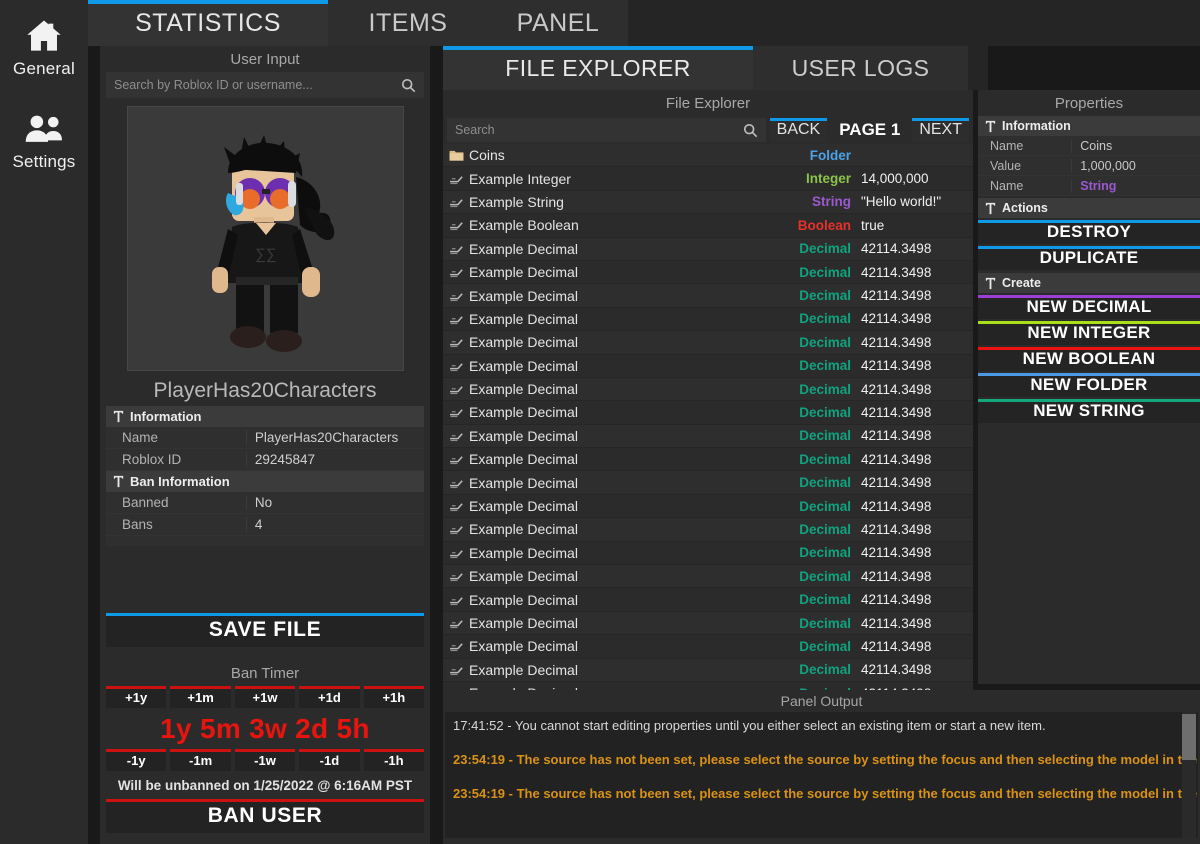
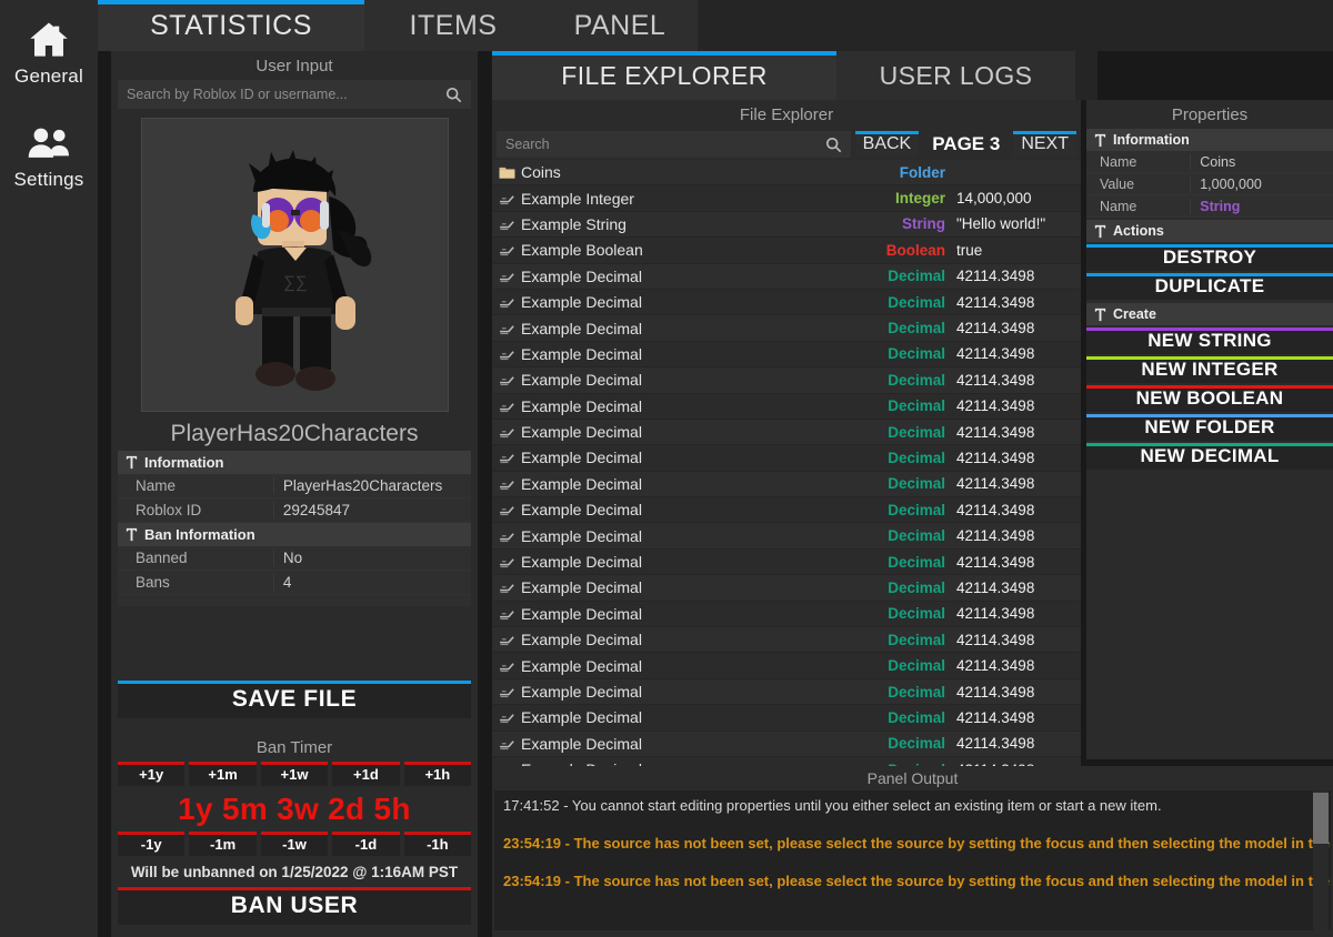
  General
  Settings
  STATISTICS
  ITEMS
  PANEL
  FILE EXPLORER
  USER LOGS
  User Input
  Search by Roblox ID or username...
  ∑∑
  PlayerHas20Characters
  Information
  Name
  PlayerHas20Characters
  Roblox ID
  29245847
  Ban Information
  Banned
  No
  Bans
  4
  SAVE FILE
  Ban Timer
  +1y
  +1m
  +1w
  +1d
  +1h
  1y 5m 3w 2d 5h
  -1y
  -1m
  -1w
  -1d
  -1h
- Will be unbanned on 1/25/2022 @ 6:16AM PST
+ Will be unbanned on 1/25/2022 @ 1:16AM PST
  BAN USER
  File Explorer
  Search
  BACK
- PAGE 1
+ PAGE 3
  NEXT
  Coins
  Folder
  Example Integer
  Integer
  14,000,000
  Example String
  String
  "Hello world!"
  Example Boolean
  Boolean
  true
  Example Decimal
  Decimal
  42114.3498
  Example Decimal
  Decimal
  42114.3498
  Example Decimal
  Decimal
  42114.3498
  Example Decimal
  Decimal
  42114.3498
  Example Decimal
  Decimal
  42114.3498
  Example Decimal
  Decimal
  42114.3498
  Example Decimal
  Decimal
  42114.3498
  Example Decimal
  Decimal
  42114.3498
  Example Decimal
  Decimal
  42114.3498
  Example Decimal
  Decimal
  42114.3498
  Example Decimal
  Decimal
  42114.3498
  Example Decimal
  Decimal
  42114.3498
  Example Decimal
  Decimal
  42114.3498
  Example Decimal
  Decimal
  42114.3498
  Example Decimal
  Decimal
  42114.3498
  Example Decimal
  Decimal
  42114.3498
  Example Decimal
  Decimal
  42114.3498
  Example Decimal
  Decimal
  42114.3498
  Example Decimal
  Decimal
  42114.3498
  Properties
  Information
  Name
  Coins
  Value
  1,000,000
  Name
  String
  Actions
  DESTROY
  DUPLICATE
  Create
- NEW DECIMAL
+ NEW STRING
  NEW INTEGER
  NEW BOOLEAN
  NEW FOLDER
- NEW STRING
+ NEW DECIMAL
  Panel Output
  17:41:52 - You cannot start editing properties until you either select an existing item or start a new item.
  23:54:19 - The source has not been set, please select the source by setting the focus and then selecting the model in t
  23:54:19 - The source has not been set, please select the source by setting the focus and then selecting the model in t
